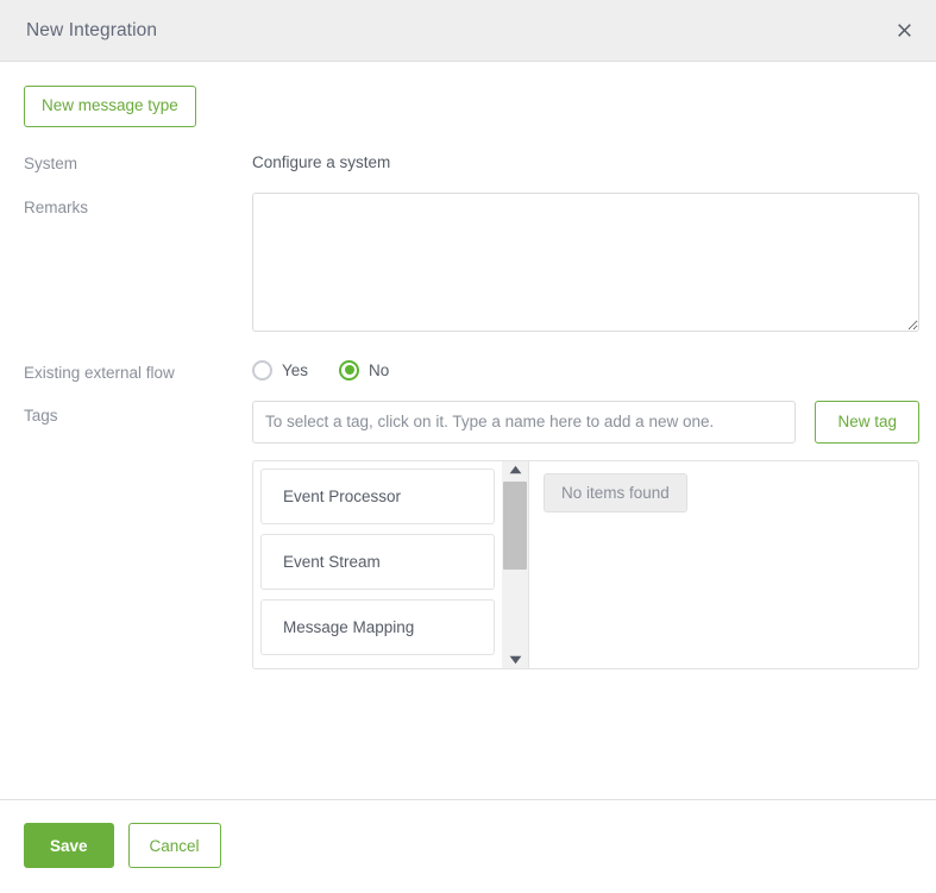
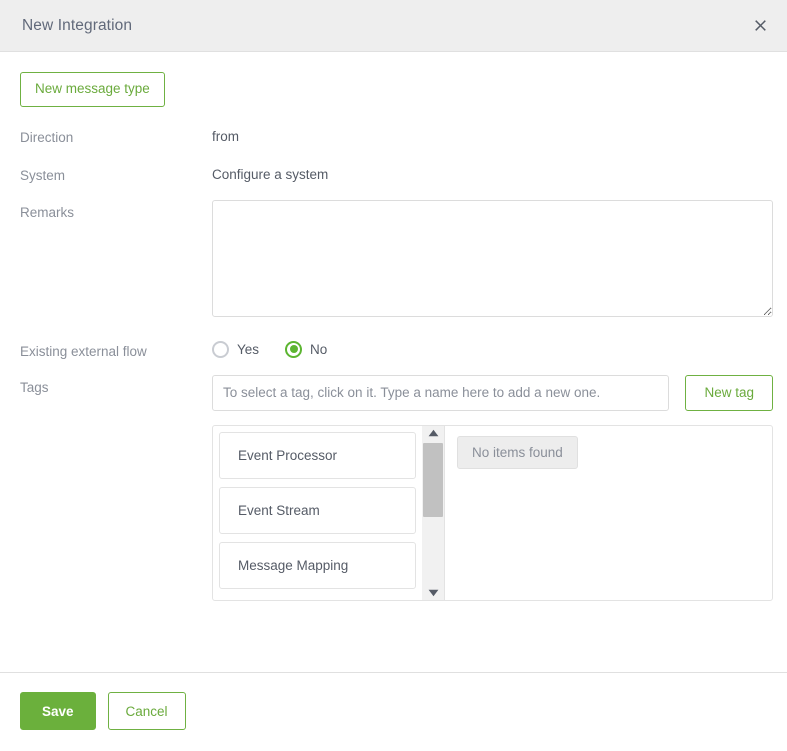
  New Integration
  New message type
+ Direction
+ from
  System
  Configure a system
  Remarks
  Existing external flow
  Yes
  No
  Tags
  To select a tag, click on it. Type a name here to add a new one.
  New tag
  Event Processor
  Event Stream
  Message Mapping
  No items found
  Save
  Cancel
